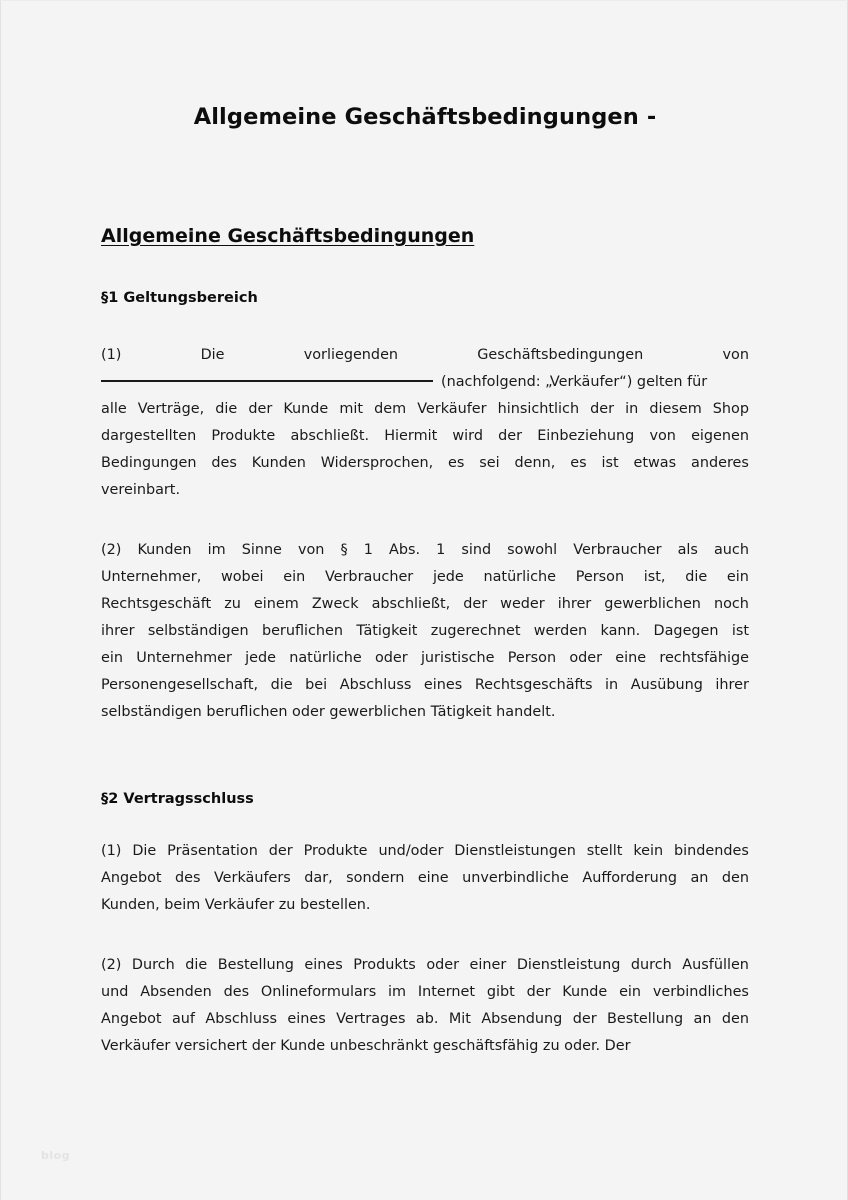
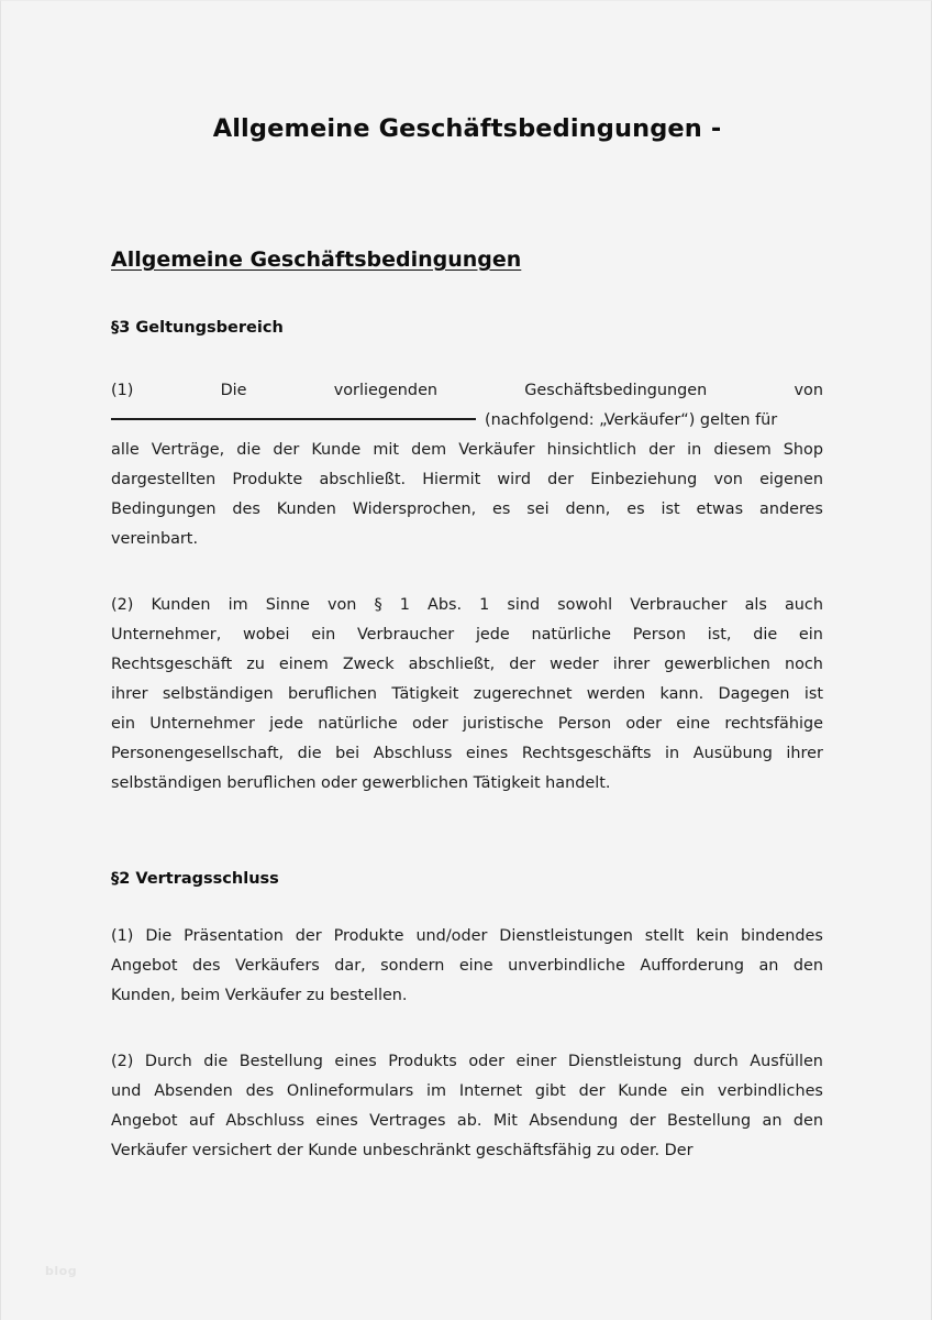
  Allgemeine Geschäftsbedingungen -
  Allgemeine Geschäftsbedingungen
- §1 Geltungsbereich
+ §3 Geltungsbereich
  (1)
  Die
  vorliegenden
  Geschäftsbedingungen
  von
  (nachfolgend: „Verkäufer“) gelten für
  alle
  Verträge,
  die
  der
  Kunde
  mit
  dem
  Verkäufer
  hinsichtlich
  der
  in
  diesem
  Shop
  dargestellten
  Produkte
  abschließt.
  Hiermit
  wird
  der
  Einbeziehung
  von
  eigenen
  Bedingungen
  des
  Kunden
  Widersprochen,
  es
  sei
  denn,
  es
  ist
  etwas
  anderes
  vereinbart.
  (2)
  Kunden
  im
  Sinne
  von
  §
  1
  Abs.
  1
  sind
  sowohl
  Verbraucher
  als
  auch
  Unternehmer,
  wobei
  ein
  Verbraucher
  jede
  natürliche
  Person
  ist,
  die
  ein
  Rechtsgeschäft
  zu
  einem
  Zweck
  abschließt,
  der
  weder
  ihrer
  gewerblichen
  noch
  ihrer
  selbständigen
  beruflichen
  Tätigkeit
  zugerechnet
  werden
  kann.
  Dagegen
  ist
  ein
  Unternehmer
  jede
  natürliche
  oder
  juristische
  Person
  oder
  eine
  rechtsfähige
  Personengesellschaft,
  die
  bei
  Abschluss
  eines
  Rechtsgeschäfts
  in
  Ausübung
  ihrer
  selbständigen beruflichen oder gewerblichen Tätigkeit handelt.
  §2 Vertragsschluss
  (1)
  Die
  Präsentation
  der
  Produkte
  und/oder
  Dienstleistungen
  stellt
  kein
  bindendes
  Angebot
  des
  Verkäufers
  dar,
  sondern
  eine
  unverbindliche
  Aufforderung
  an
  den
  Kunden, beim Verkäufer zu bestellen.
  (2)
  Durch
  die
  Bestellung
  eines
  Produkts
  oder
  einer
  Dienstleistung
  durch
  Ausfüllen
  und
  Absenden
  des
  Onlineformulars
  im
  Internet
  gibt
  der
  Kunde
  ein
  verbindliches
  Angebot
  auf
  Abschluss
  eines
  Vertrages
  ab.
  Mit
  Absendung
  der
  Bestellung
  an
  den
  Verkäufer versichert der Kunde unbeschränkt geschäftsfähig zu oder. Der
